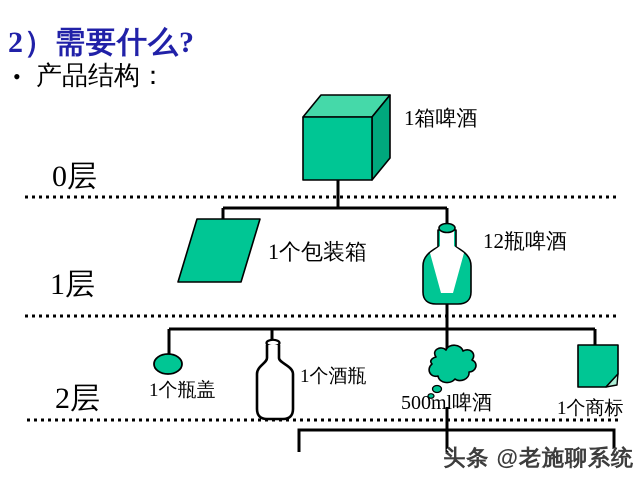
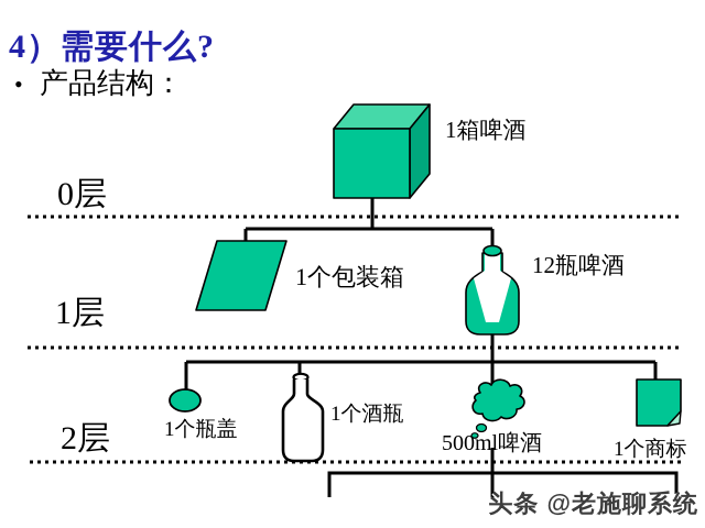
- 2）需要什么?
+ 4）需要什么?
  •
  产品结构：
  0层
  1层
  2层
  1箱啤酒
  1个包装箱
  12瓶啤酒
  1个瓶盖
  1个酒瓶
  500ml啤酒
  1个商标
  头条 @老施聊系统
